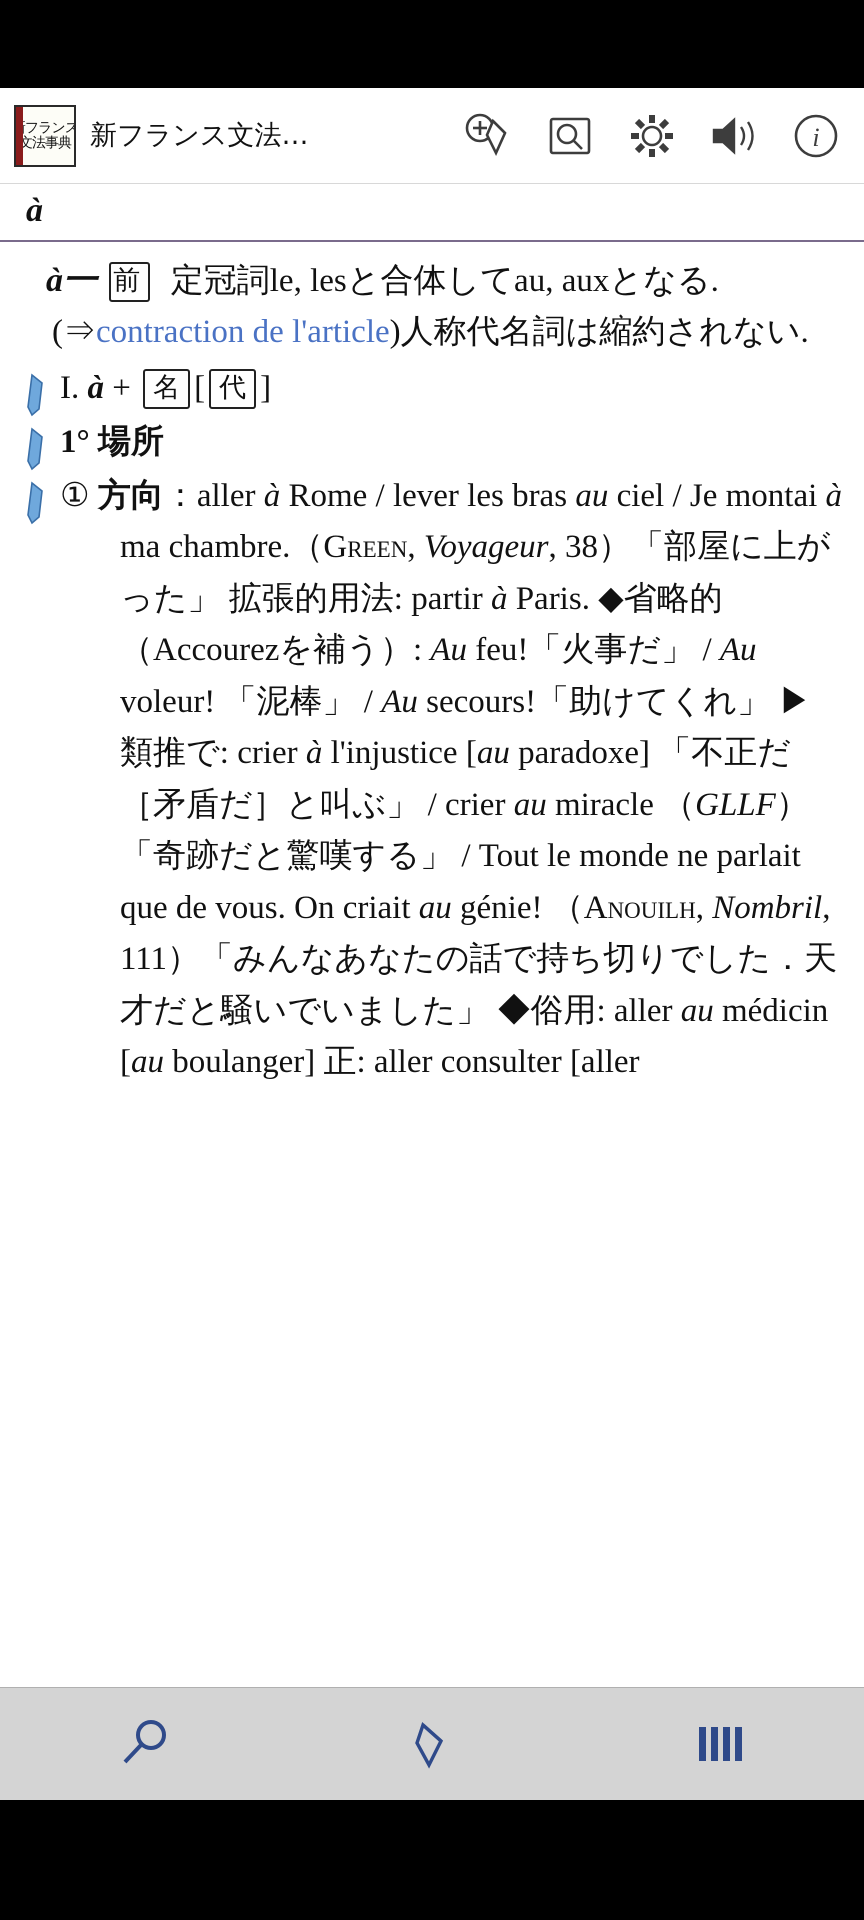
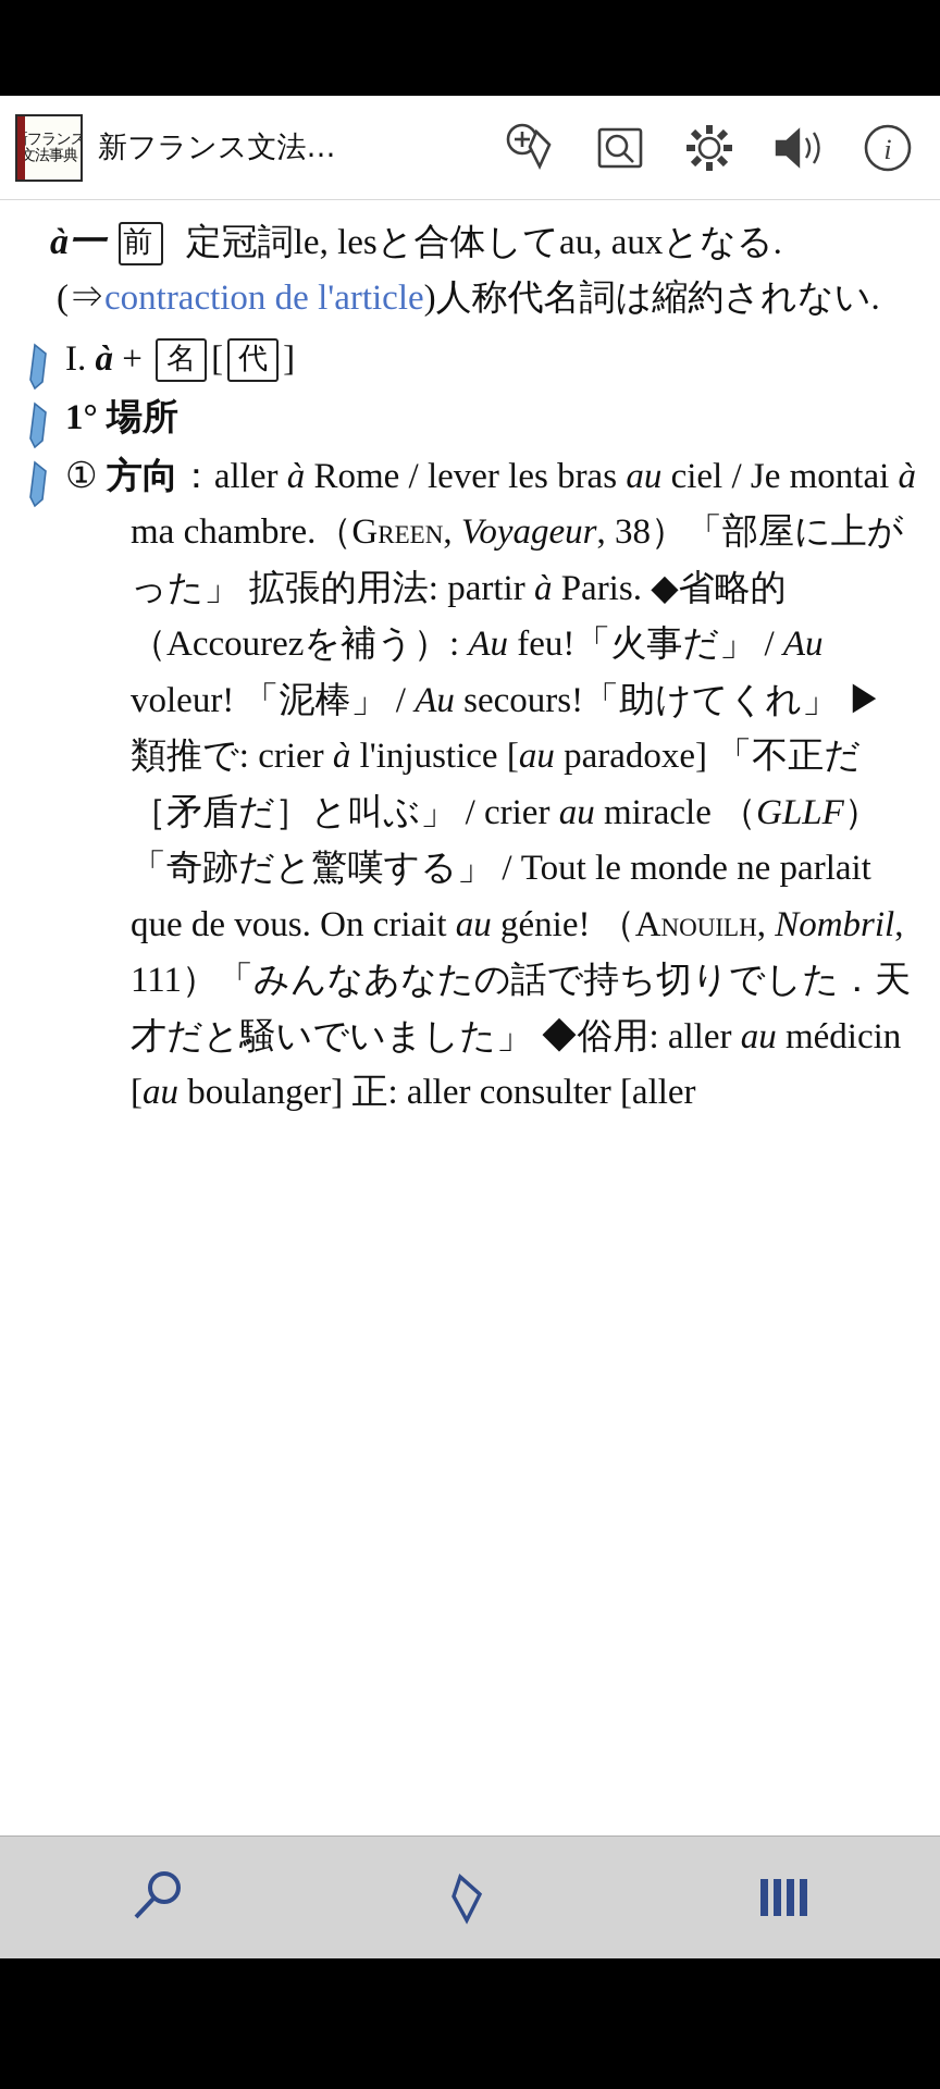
  フランス
  文法事典
  新フランス文法…
  i
- à
  à一 前 定冠詞le, lesと合体してau, auxとなる. (⇒contraction de l'article)人称代名詞は縮約されない.
  I. à + 名 [ 代 ]
  1° 場所
  ① 方向：aller à Rome / lever les bras au ciel / Je montai à ma chambre.（Green, Voyageur, 38）「部屋に上がった」 拡張的用法: partir à Paris. ◆省略的（Accourezを補う）: Au feu!「火事だ」 / Au voleur! 「泥棒」 / Au secours!「助けてくれ」 ▶類推で: crier à l'injustice [au paradoxe] 「不正だ［矛盾だ］と叫ぶ」 / crier au miracle （GLLF）「奇跡だと驚嘆する」 / Tout le monde ne parlait que de vous. On criait au génie! （Anouilh, Nombril, 111）「みんなあなたの話で持ち切りでした．天才だと騒いでいました」 ◆俗用: aller au médicin [au boulanger] 正: aller consulter [aller
